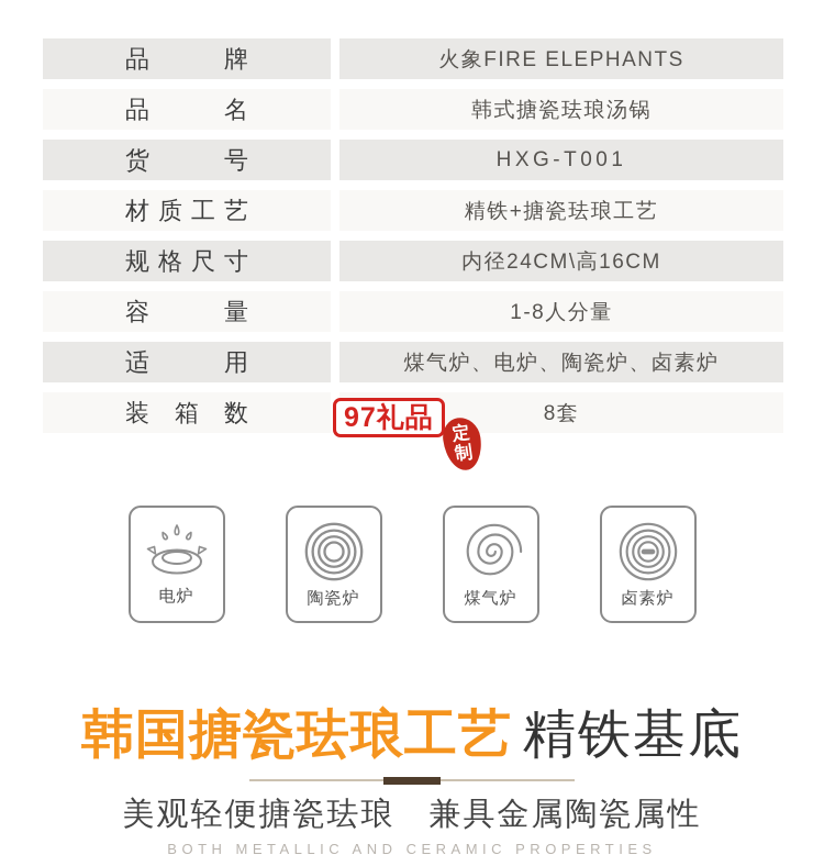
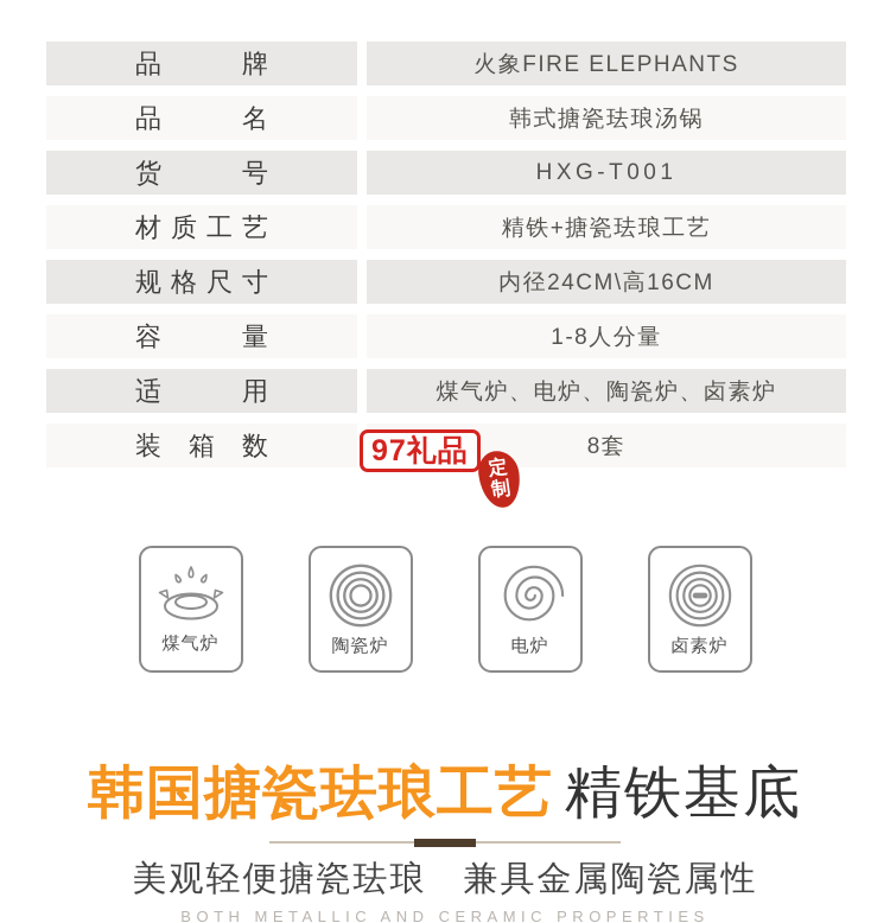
  品牌
  火象FIRE ELEPHANTS
  品名
  韩式搪瓷珐琅汤锅
  货号
  HXG-T001
  材质工艺
  精铁+搪瓷珐琅工艺
  规格尺寸
  内径24CM\高16CM
  容量
  1-8人分量
  适用
  煤气炉、电炉、陶瓷炉、卤素炉
  装箱数
  8套
  97礼品
- 电炉
+ 煤气炉
  陶瓷炉
- 煤气炉
+ 电炉
  卤素炉
  韩国搪瓷珐琅工艺 精铁基底
  美观轻便搪瓷珐琅 兼具金属陶瓷属性
  BOTH METALLIC AND CERAMIC PROPERTIES
